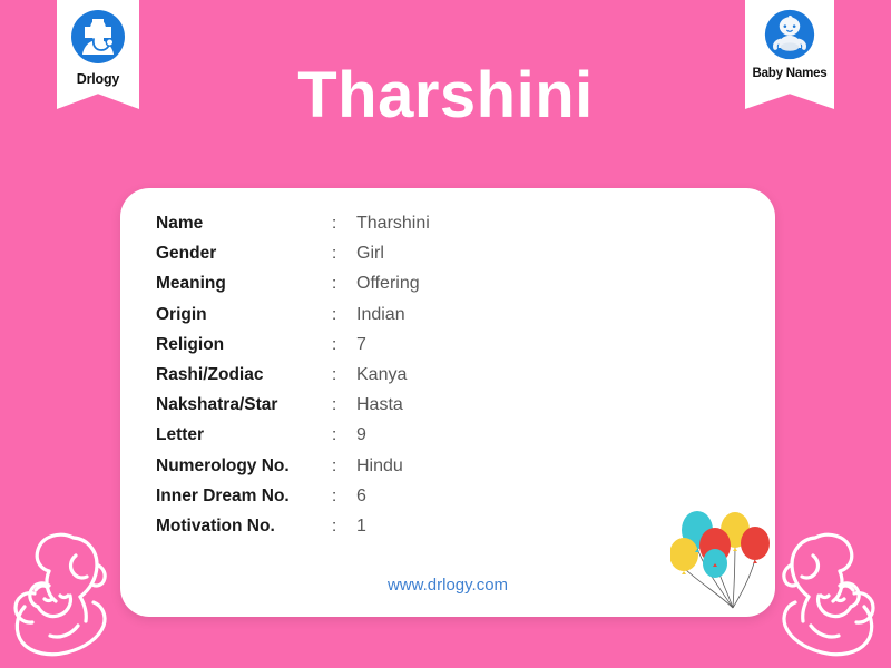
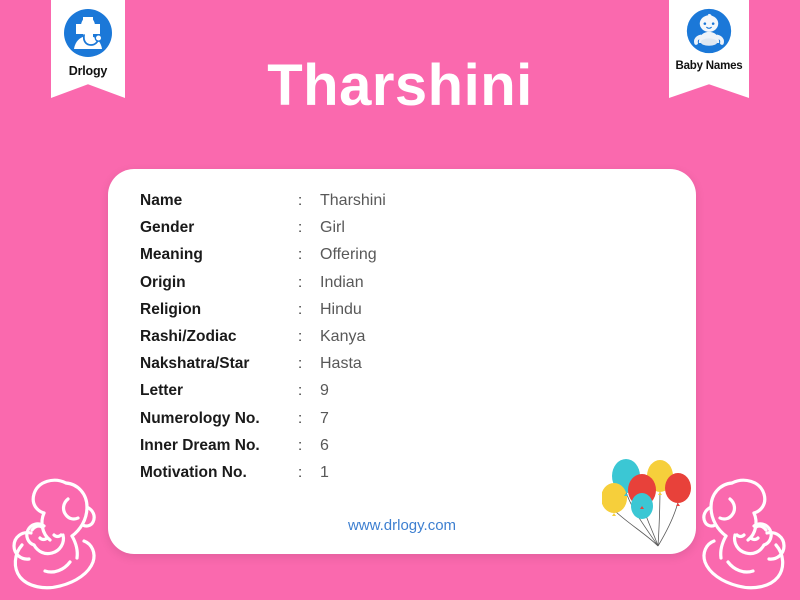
  Drlogy
  Baby Names
  Tharshini
  Name
  :
  Tharshini
  Gender
  :
  Girl
  Meaning
  :
  Offering
  Origin
  :
  Indian
  Religion
  :
- 7
+ Hindu
  Rashi/Zodiac
  :
  Kanya
  Nakshatra/Star
  :
  Hasta
  Letter
  :
  9
  Numerology No.
  :
- Hindu
+ 7
  Inner Dream No.
  :
  6
  Motivation No.
  :
  1
  www.drlogy.com
